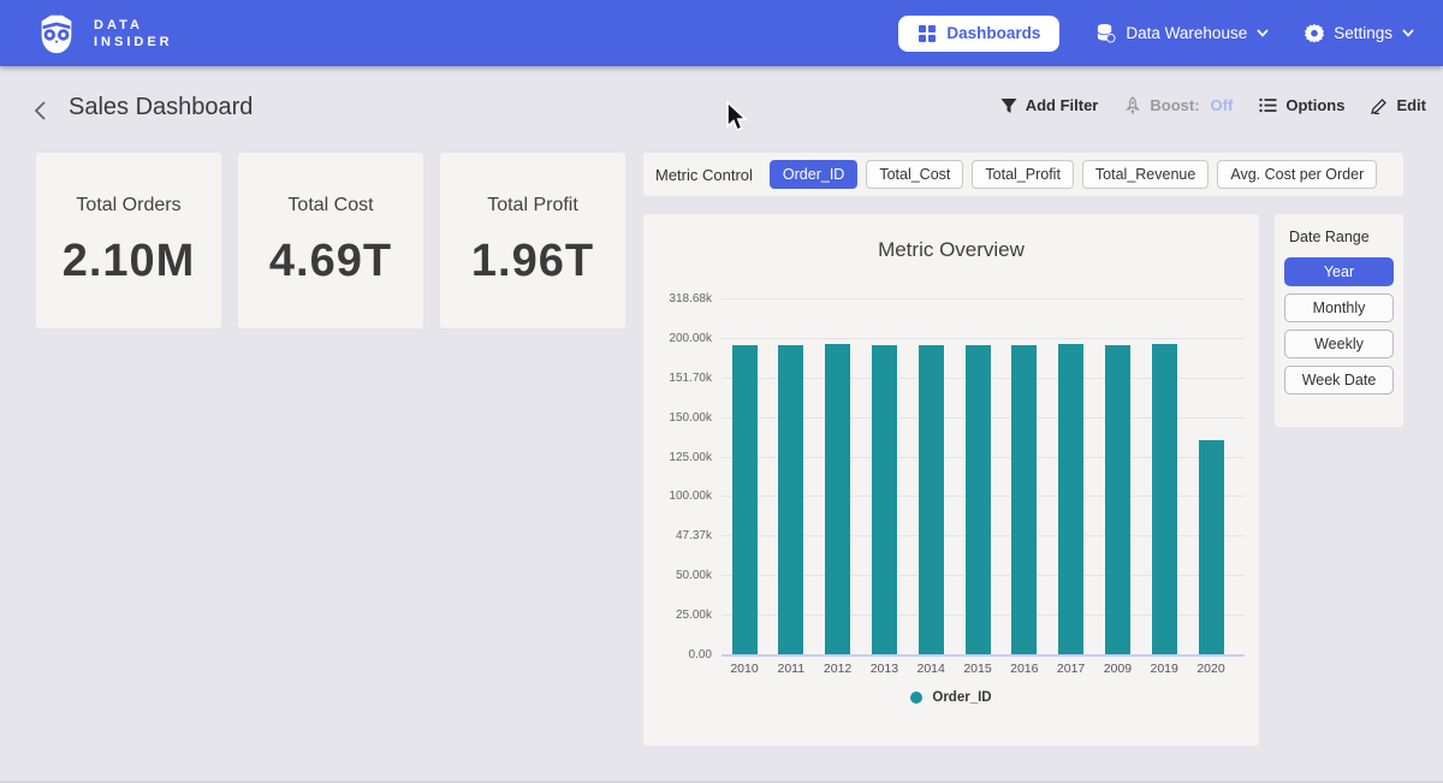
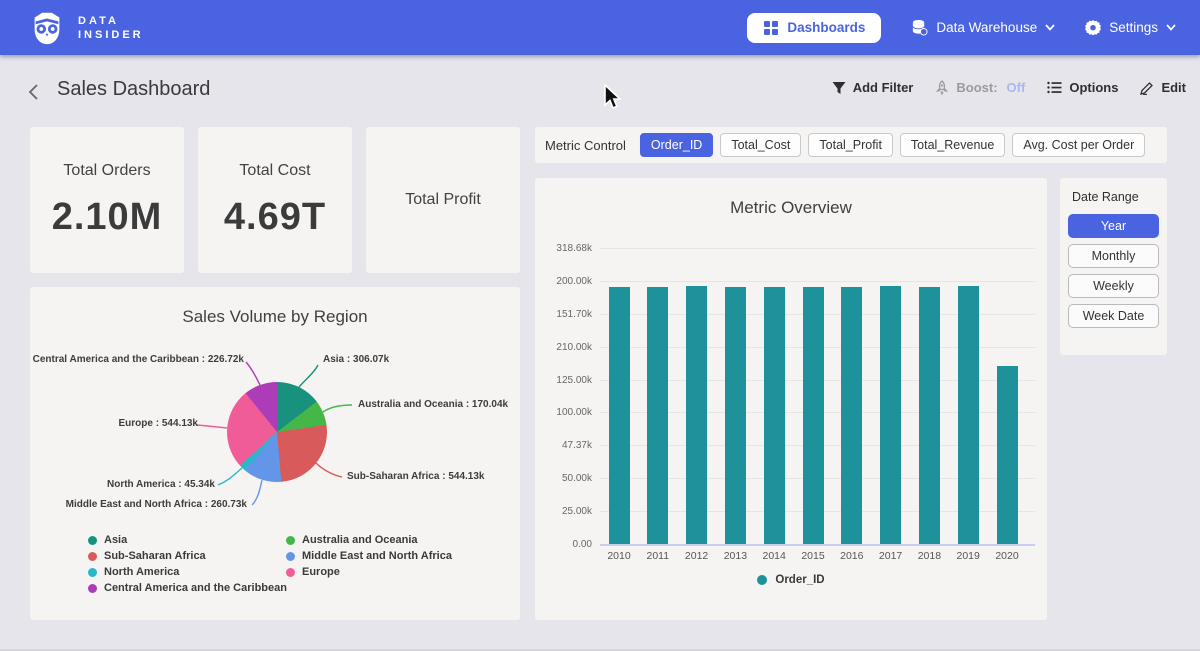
  DATA
  INSIDER
  Dashboards
  Data Warehouse
  Settings
  Sales Dashboard
  Add Filter
  Boost:
  Off
  Options
  Edit
  Total Orders
  2.10M
  Total Cost
  4.69T
  Total Profit
- 1.96T
  Metric Control
  Order_ID
  Total_Cost
  Total_Profit
  Total_Revenue
  Avg. Cost per Order
  Metric Overview
  318.68k
  200.00k
  151.70k
- 150.00k
+ 210.00k
  125.00k
  100.00k
  47.37k
  50.00k
  25.00k
  0.00
  2010
  2011
  2012
  2013
  2014
  2015
  2016
  2017
- 2009
+ 2018
  2019
  2020
  Order_ID
+ Sales Volume by Region
+ Asia : 306.07k
+ Australia and Oceania : 170.04k
+ Sub-Saharan Africa : 544.13k
+ Middle East and North Africa : 260.73k
+ North America : 45.34k
+ Europe : 544.13k
+ Central America and the Caribbean : 226.72k
+ Asia
+ Sub-Saharan Africa
+ North America
+ Central America and the Caribbean
+ Australia and Oceania
+ Middle East and North Africa
+ Europe
  Date Range
  Year
  Monthly
  Weekly
  Week Date
